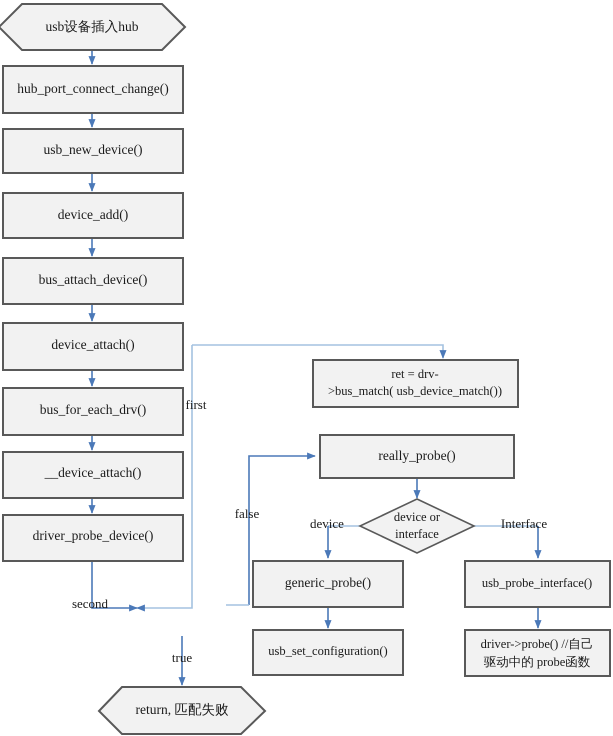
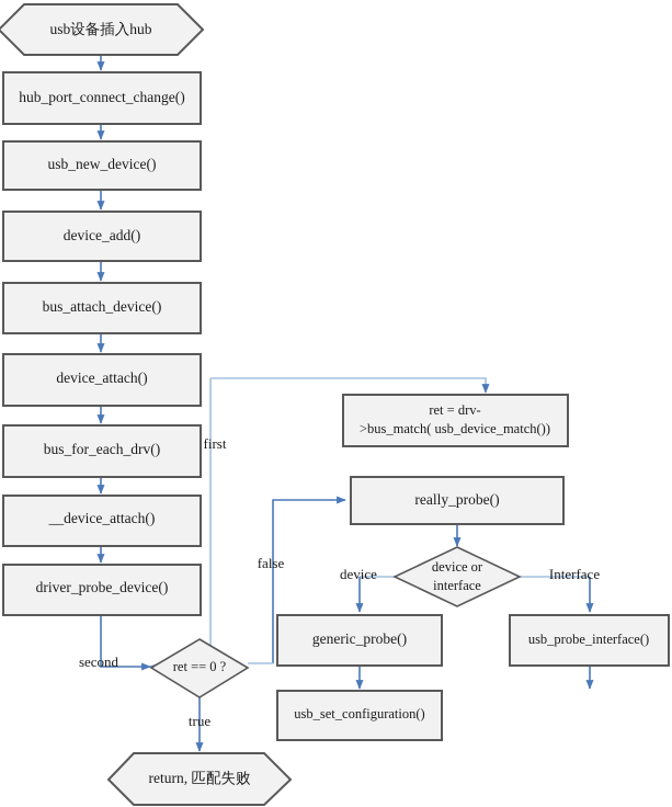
  usb设备插入hub
  hub_port_connect_change()
  usb_new_device()
  device_add()
  bus_attach_device()
  device_attach()
  bus_for_each_drv()
  __device_attach()
  driver_probe_device()
  ret = drv-
  >bus_match( usb_device_match())
  really_probe()
  device or
  interface
+ ret == 0 ?
  generic_probe()
  usb_set_configuration()
  usb_probe_interface()
- driver->probe() //自己
- 驱动中的 probe函数
  return, 匹配失败
  first
  second
  false
  true
  device
  Interface
